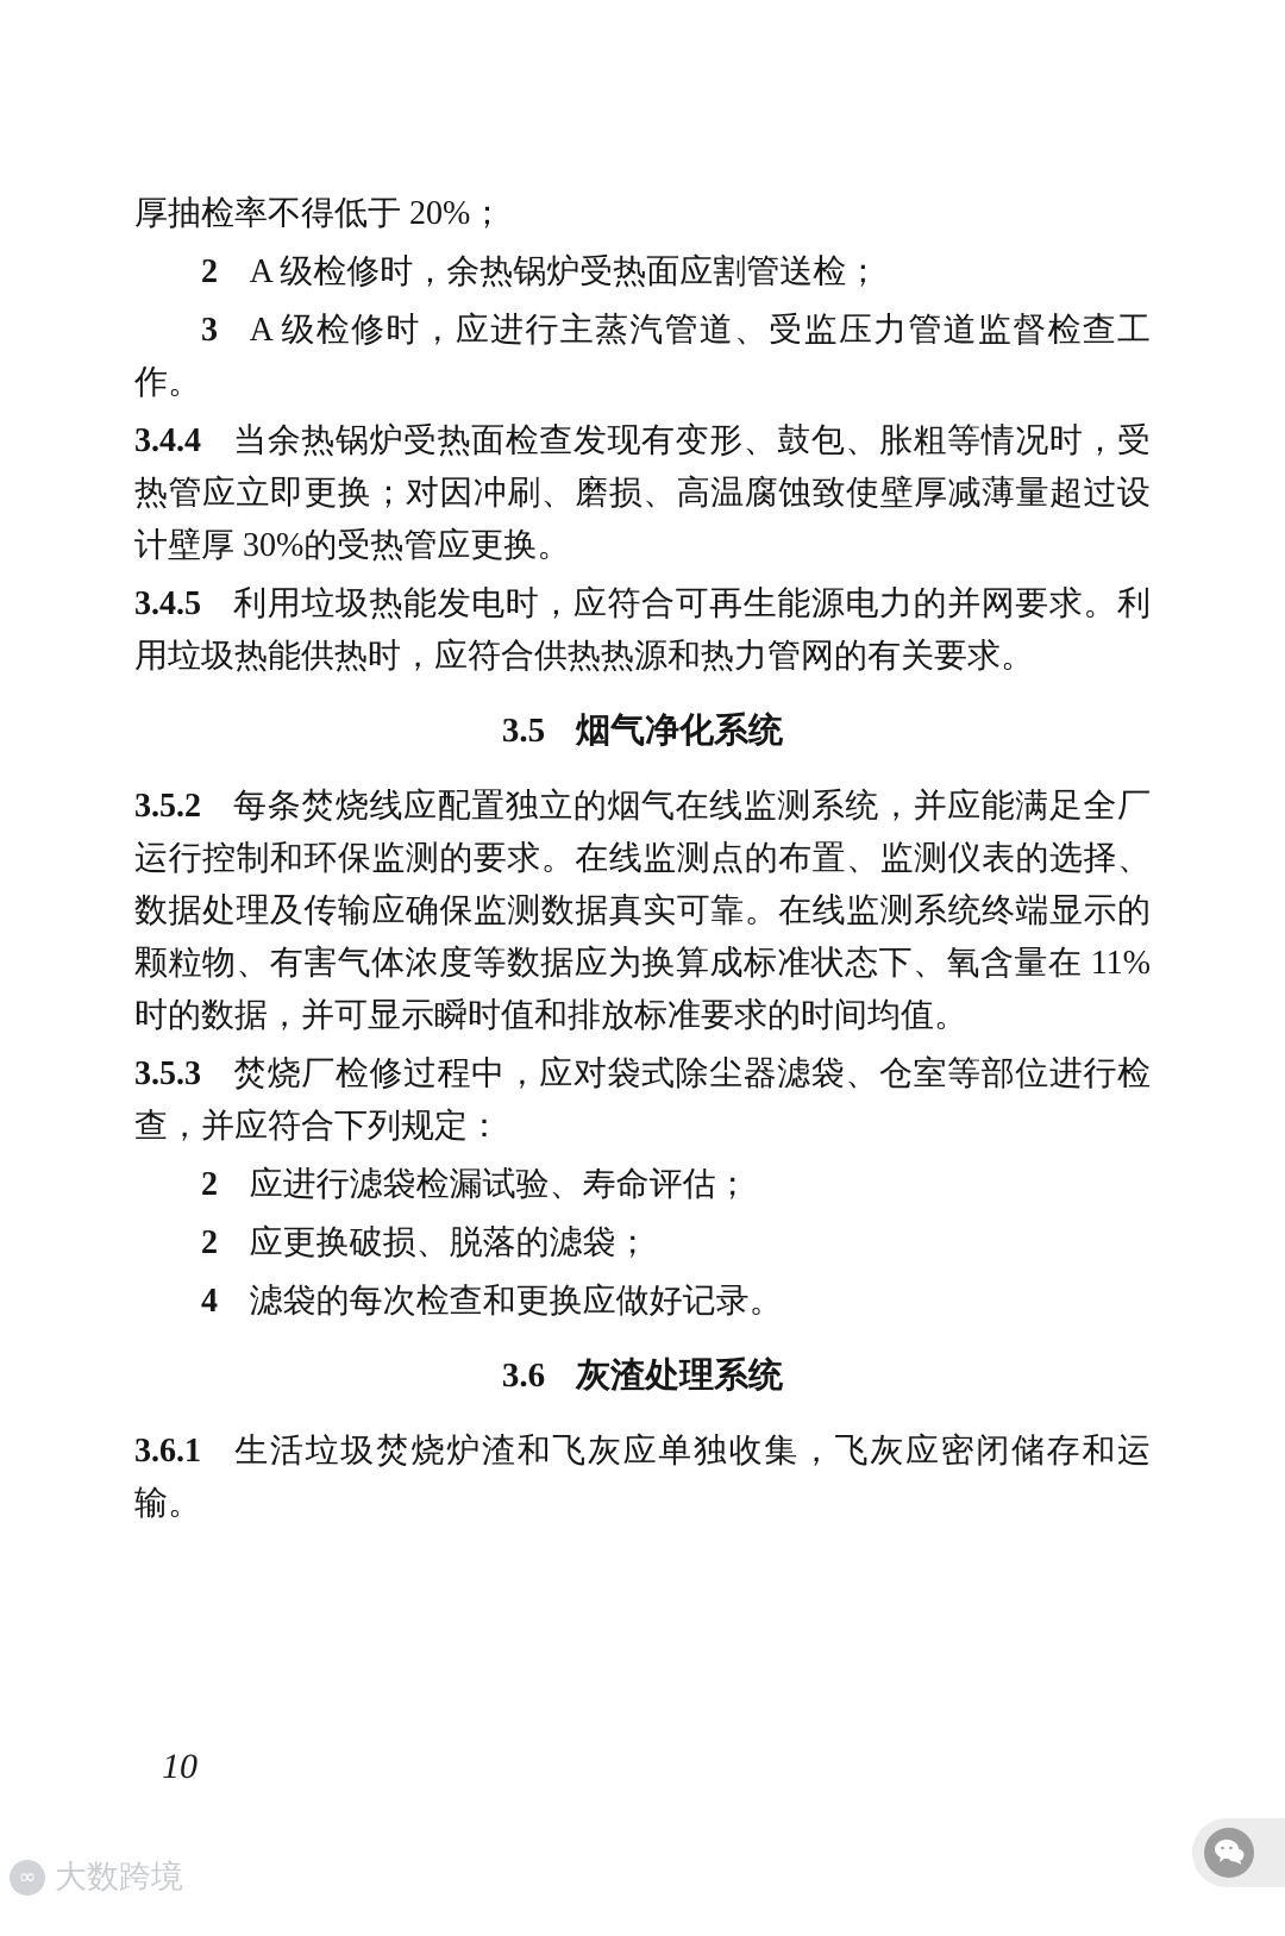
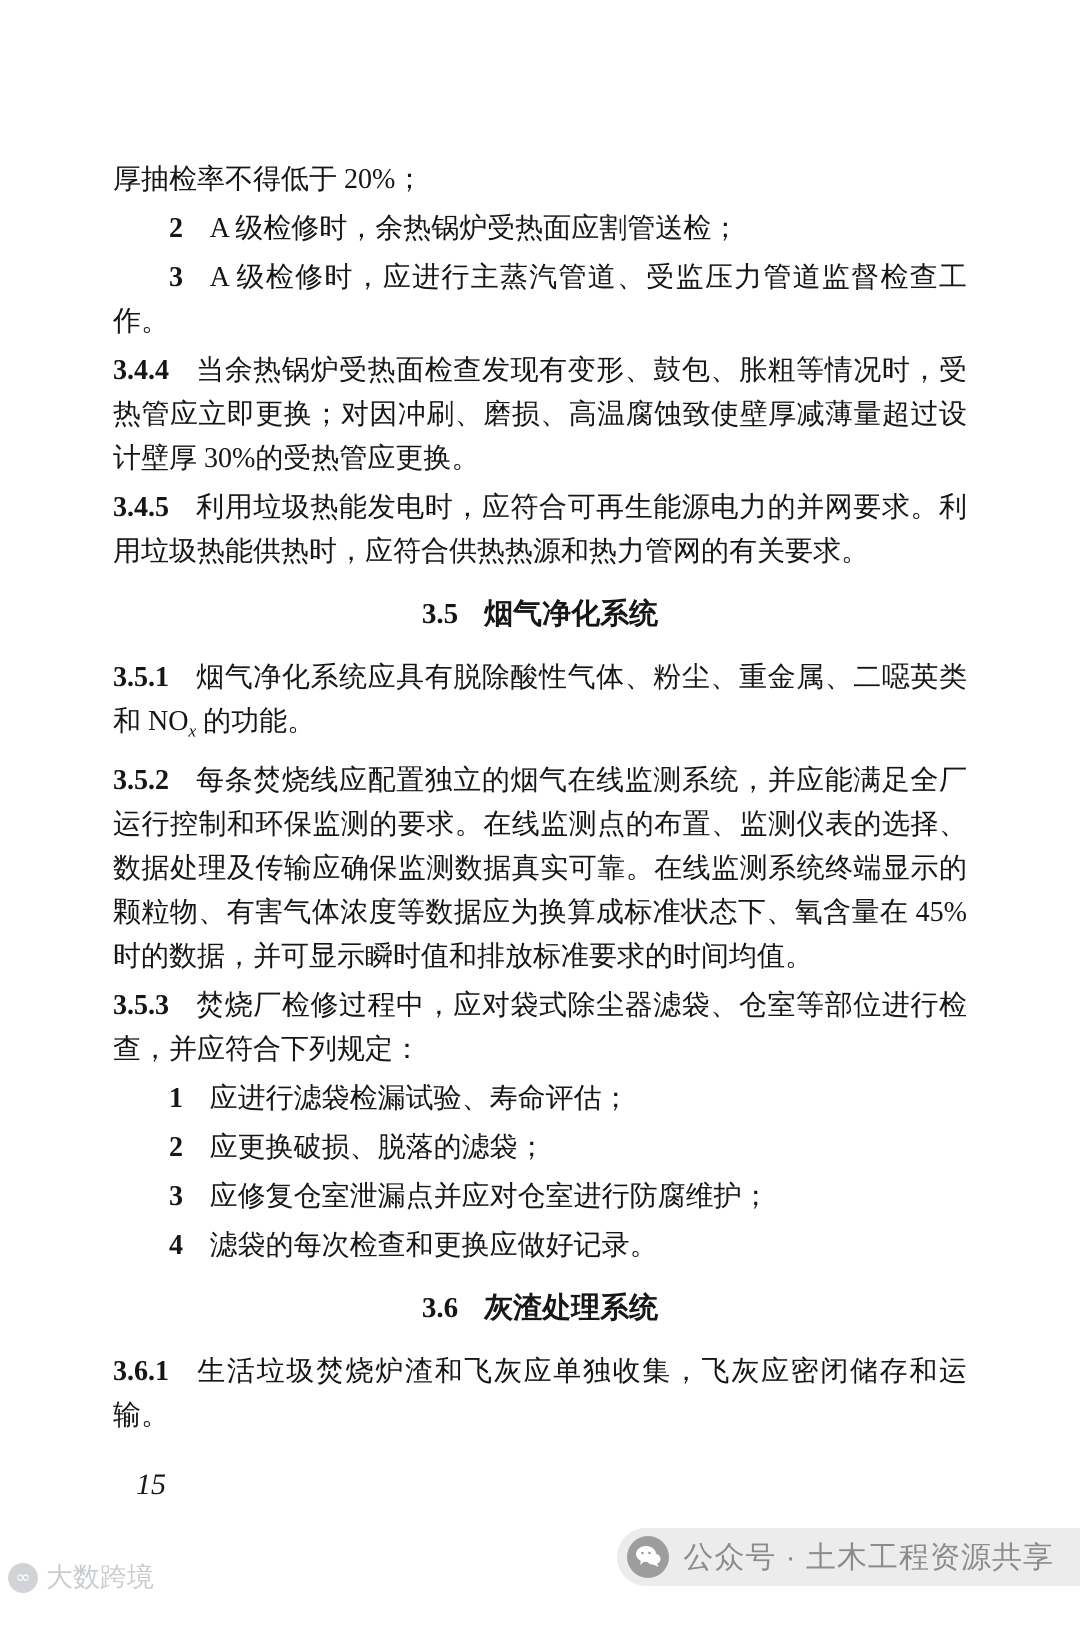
  厚抽检率不得低于 20%；
  2 A 级检修时，余热锅炉受热面应割管送检；
  3 A 级检修时，应进行主蒸汽管道、受监压力管道监督检查工作。
  3.4.4 当余热锅炉受热面检查发现有变形、鼓包、胀粗等情况时，受热管应立即更换；对因冲刷、磨损、高温腐蚀致使壁厚减薄量超过设计壁厚 30%的受热管应更换。
  3.4.5 利用垃圾热能发电时，应符合可再生能源电力的并网要求。利用垃圾热能供热时，应符合供热热源和热力管网的有关要求。
  3.5 烟气净化系统
+ 3.5.1 烟气净化系统应具有脱除酸性气体、粉尘、重金属、二噁英类和 NOx 的功能。
- 3.5.2 每条焚烧线应配置独立的烟气在线监测系统，并应能满足全厂运行控制和环保监测的要求。在线监测点的布置、监测仪表的选择、数据处理及传输应确保监测数据真实可靠。在线监测系统终端显示的颗粒物、有害气体浓度等数据应为换算成标准状态下、氧含量在 11%时的数据，并可显示瞬时值和排放标准要求的时间均值。
+ 3.5.2 每条焚烧线应配置独立的烟气在线监测系统，并应能满足全厂运行控制和环保监测的要求。在线监测点的布置、监测仪表的选择、数据处理及传输应确保监测数据真实可靠。在线监测系统终端显示的颗粒物、有害气体浓度等数据应为换算成标准状态下、氧含量在 45%时的数据，并可显示瞬时值和排放标准要求的时间均值。
  3.5.3 焚烧厂检修过程中，应对袋式除尘器滤袋、仓室等部位进行检查，并应符合下列规定：
- 2 应进行滤袋检漏试验、寿命评估；
+ 1 应进行滤袋检漏试验、寿命评估；
  2 应更换破损、脱落的滤袋；
+ 3 应修复仓室泄漏点并应对仓室进行防腐维护；
  4 滤袋的每次检查和更换应做好记录。
  3.6 灰渣处理系统
  3.6.1 生活垃圾焚烧炉渣和飞灰应单独收集，飞灰应密闭储存和运输。
- 10
+ 15
+ 公众号 · 土木工程资源共享
  ∞
  大数跨境
